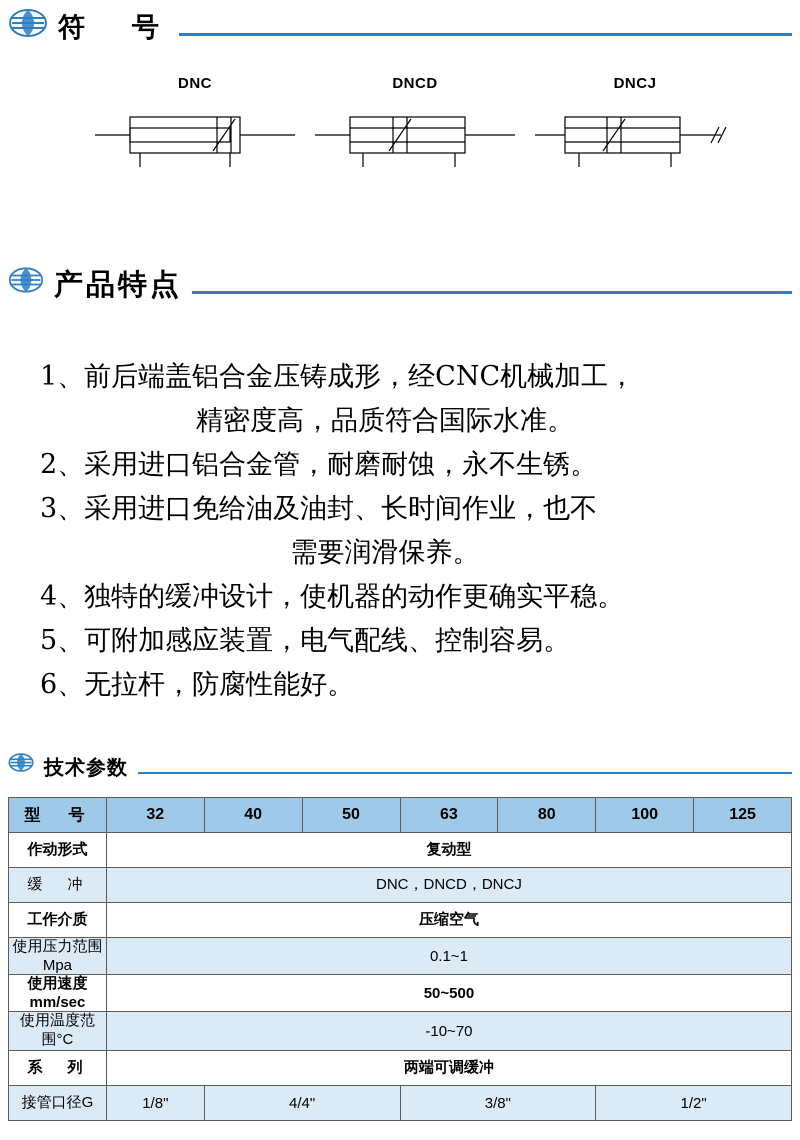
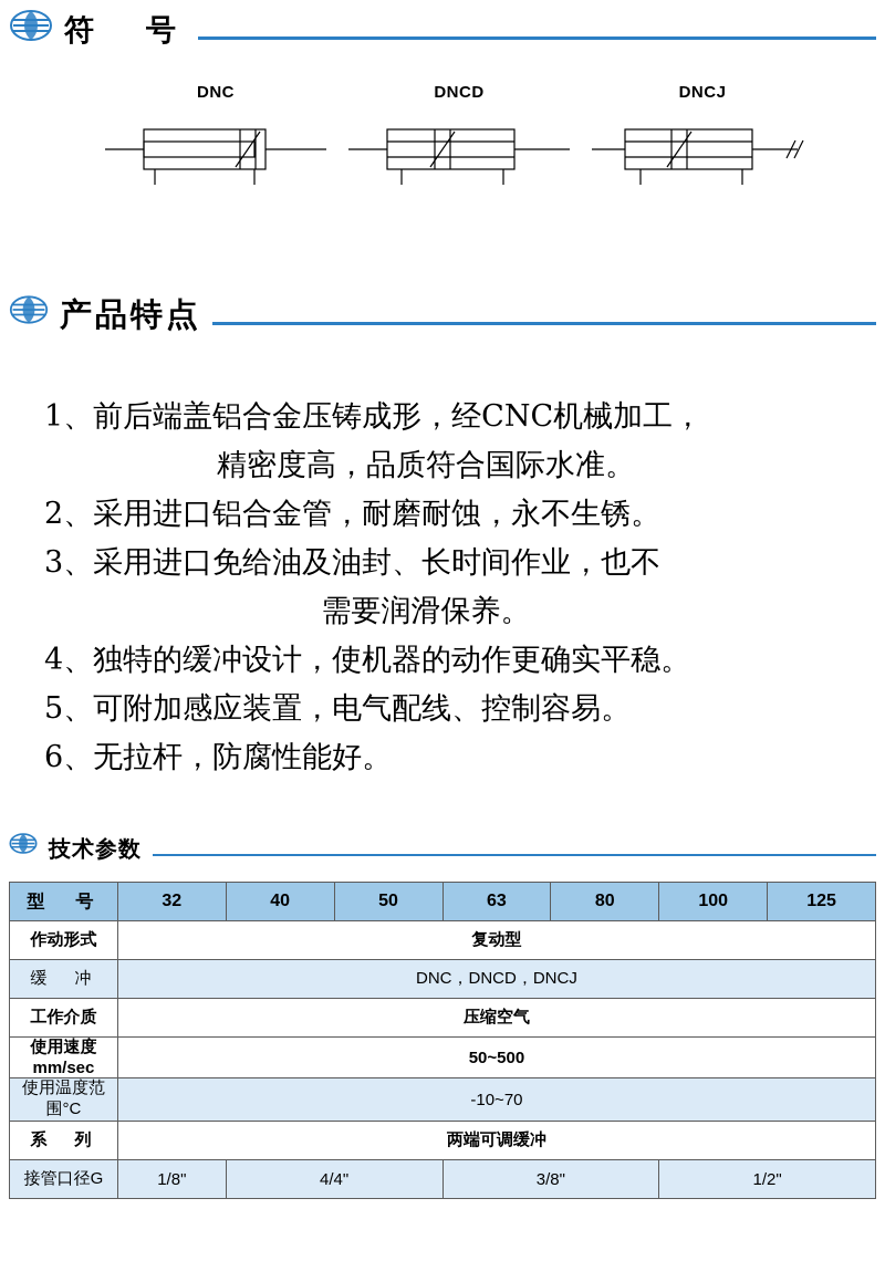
  符 号
  DNC
  DNCD
  DNCJ
  产品特点
  1、前后端盖铝合金压铸成形，经CNC机械加工，
  精密度高，品质符合国际水准。
  2、采用进口铝合金管，耐磨耐蚀，永不生锈。
  3、采用进口免给油及油封、长时间作业，也不
  需要润滑保养。
  4、独特的缓冲设计，使机器的动作更确实平稳。
  5、可附加感应装置，电气配线、控制容易。
  6、无拉杆，防腐性能好。
  技术参数
  型 号	32	40	50	63	80	100	125
  作动形式	复动型
  缓 冲	DNC，DNCD，DNCJ
  工作介质	压缩空气
- 使用压力范围Mpa	0.1~1
  使用速度mm/sec	50~500
  使用温度范围°C	-10~70
  系 列	两端可调缓冲
  接管口径G	1/8"	4/4"	3/8"	1/2"
